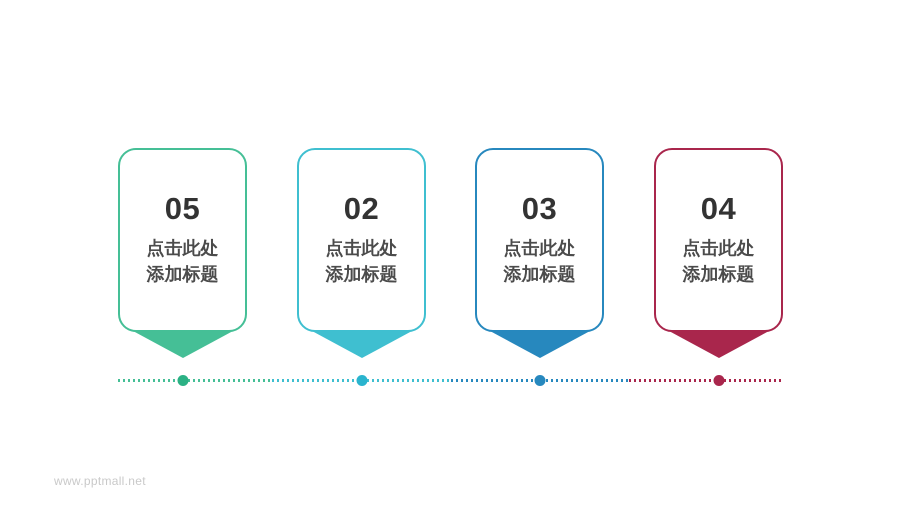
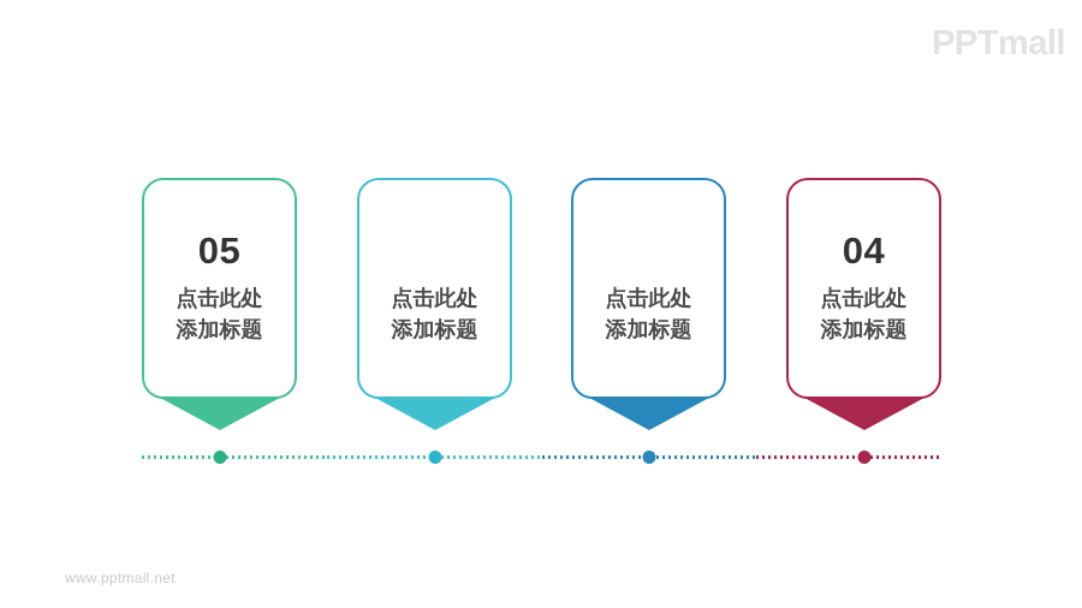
+ PPTmall
  05
  点击此处
  添加标题
- 02
  点击此处
  添加标题
- 03
  点击此处
  添加标题
  04
  点击此处
  添加标题
  www.pptmall.net
